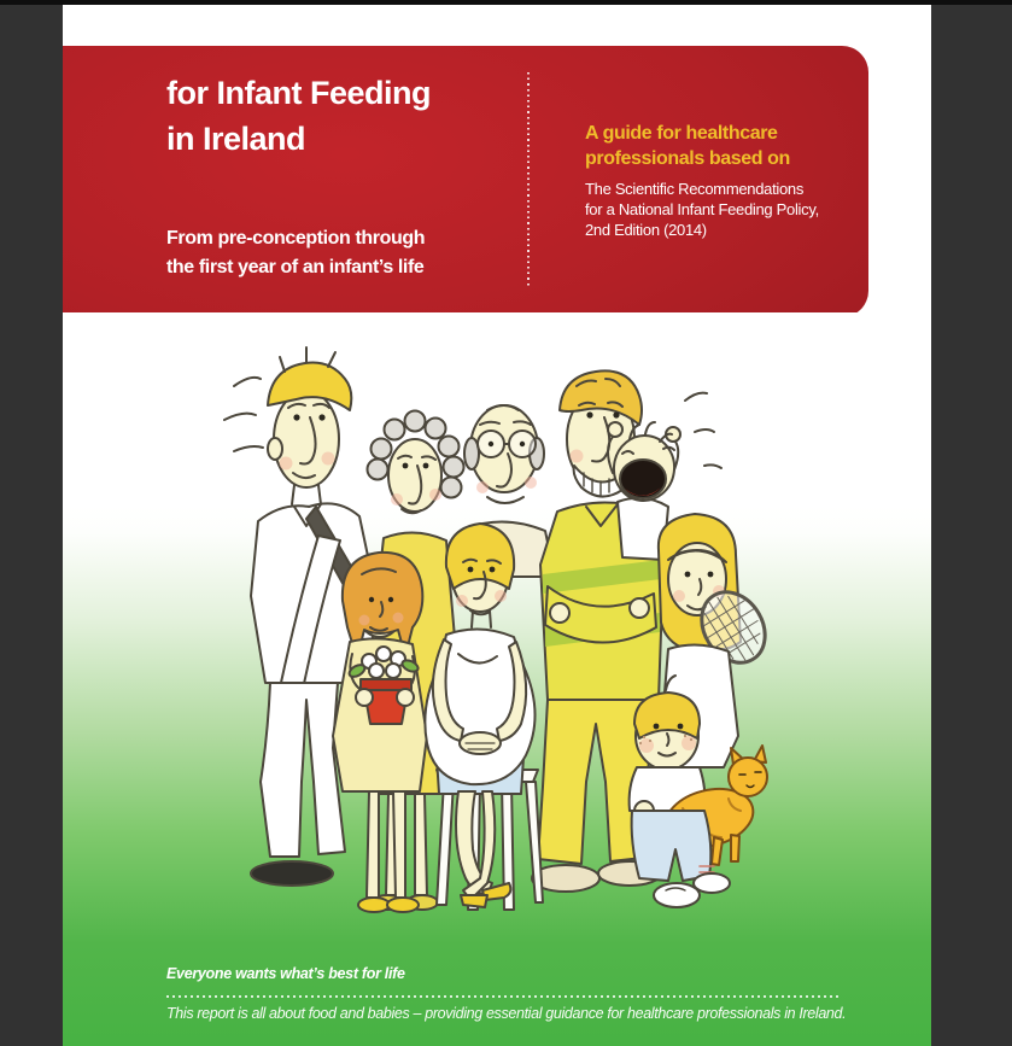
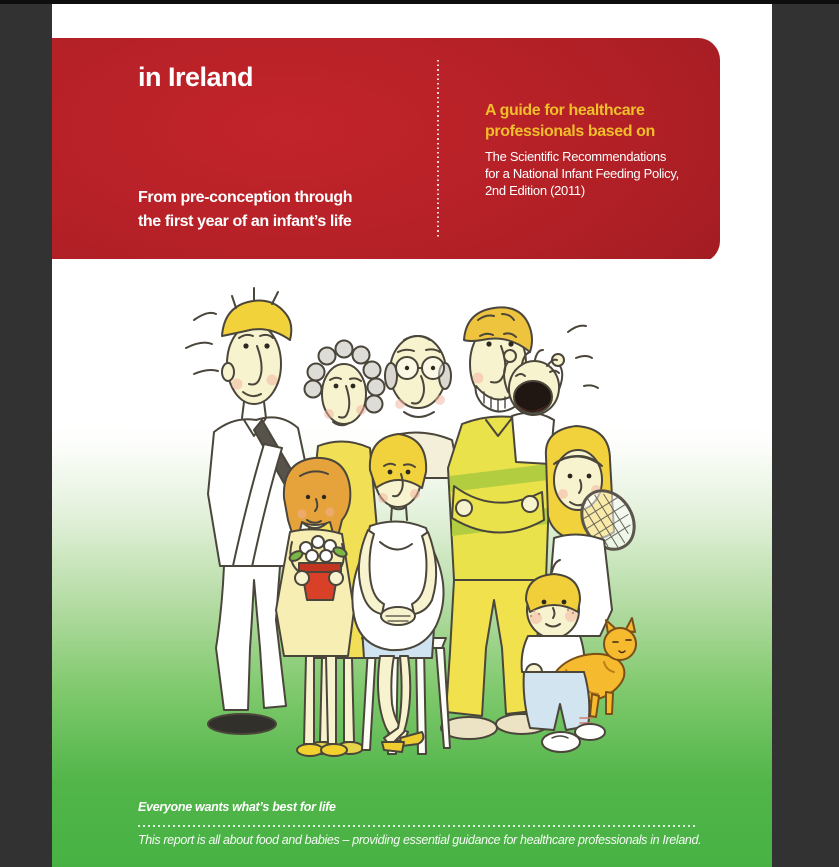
- for Infant Feeding
  in Ireland
  From pre-conception through
  the first year of an infant’s life
  A guide for healthcare
  professionals based on
  The Scientific Recommendations
  for a National Infant Feeding Policy,
- 2nd Edition (2014)
+ 2nd Edition (2011)
  Everyone wants what’s best for life
  This report is all about food and babies – providing essential guidance for healthcare professionals in Ireland.
